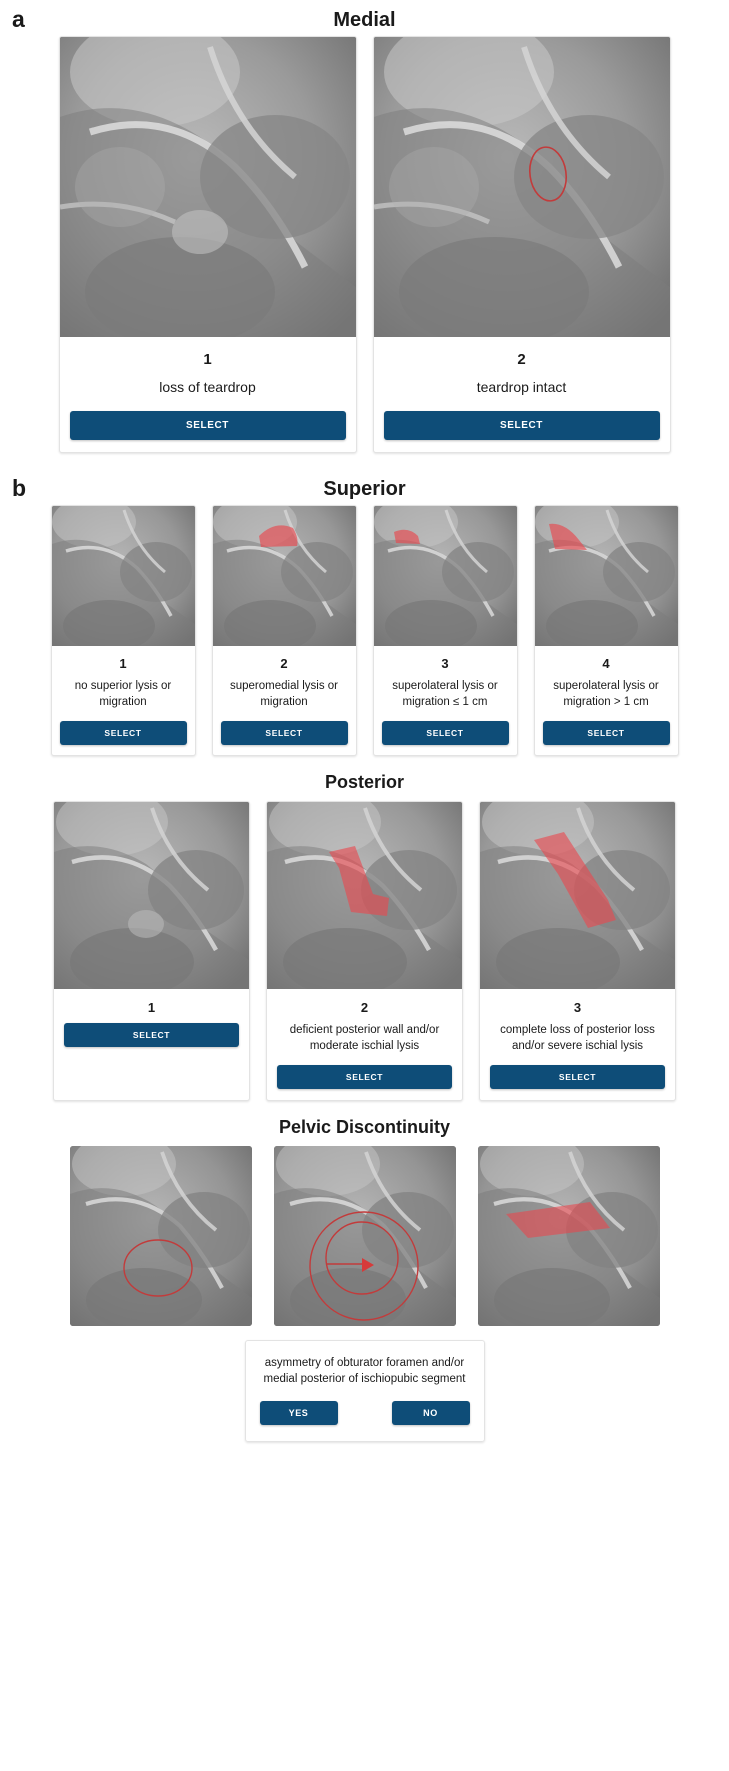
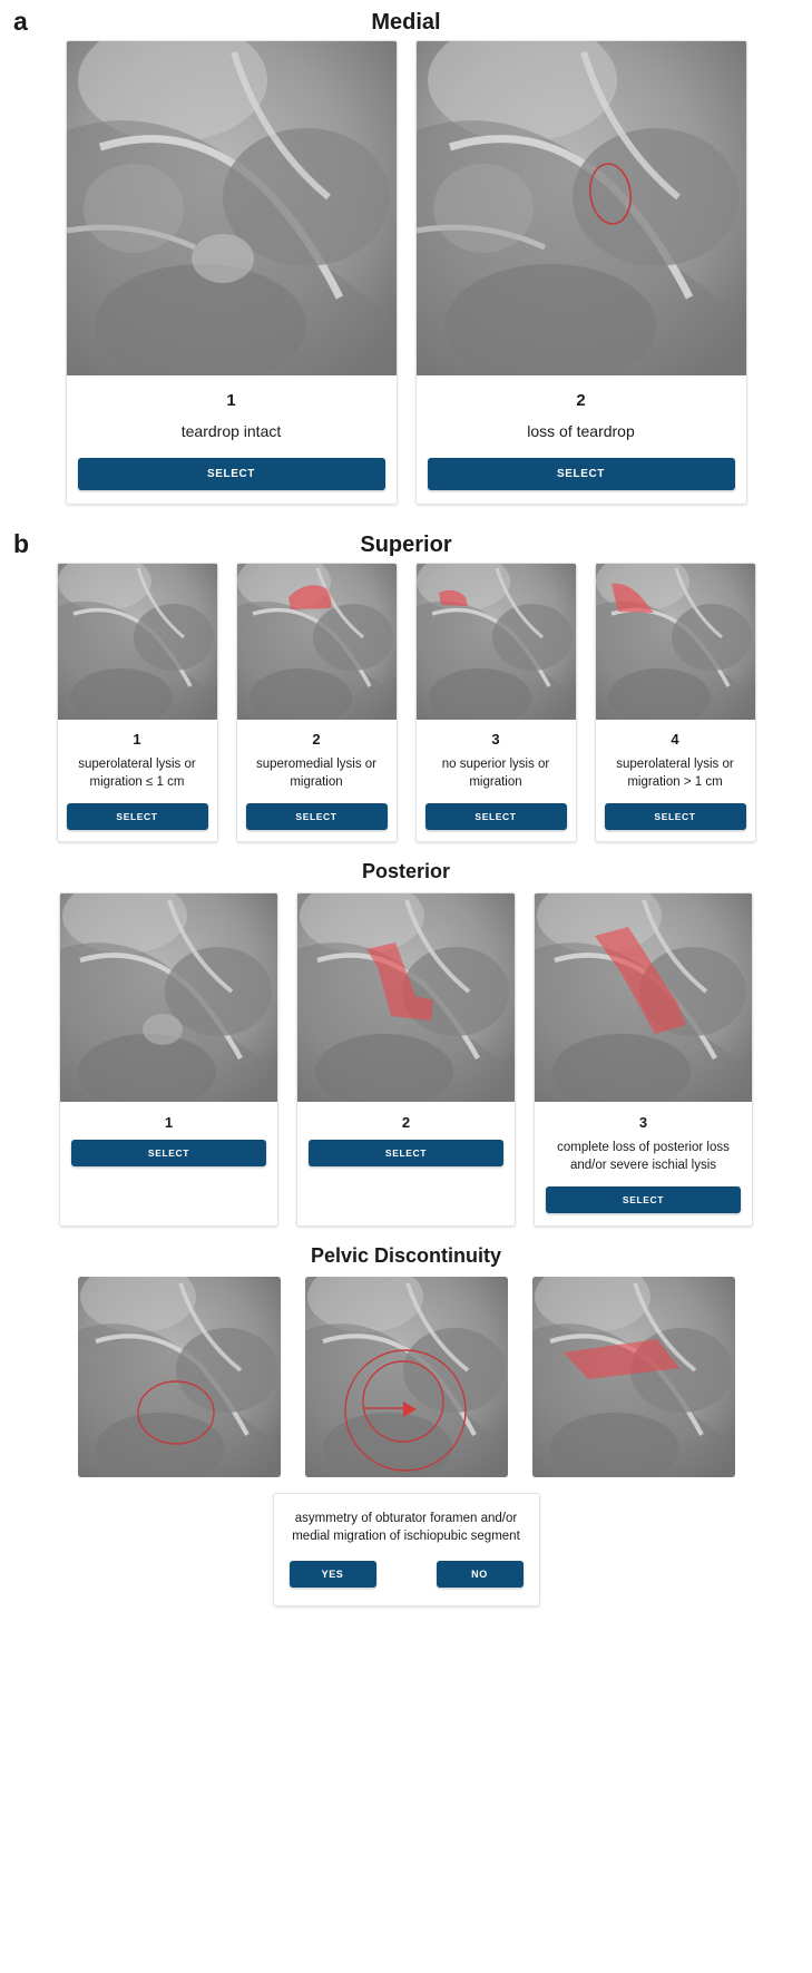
  a
  Medial
  1
- loss of teardrop
+ teardrop intact
  SELECT
  2
- teardrop intact
+ loss of teardrop
  SELECT
  b
  Superior
  1
- no superior lysis or migration
+ superolateral lysis or migration ≤ 1 cm
  SELECT
  2
  superomedial lysis or migration
  SELECT
  3
- superolateral lysis or migration ≤ 1 cm
+ no superior lysis or migration
  SELECT
  4
  superolateral lysis or migration > 1 cm
  SELECT
  Posterior
  1
  SELECT
  2
- deficient posterior wall and/or moderate ischial lysis
  SELECT
  3
  complete loss of posterior loss and/or severe ischial lysis
  SELECT
  Pelvic Discontinuity
- asymmetry of obturator foramen and/or medial posterior of ischiopubic segment
+ asymmetry of obturator foramen and/or medial migration of ischiopubic segment
  YES
  NO
